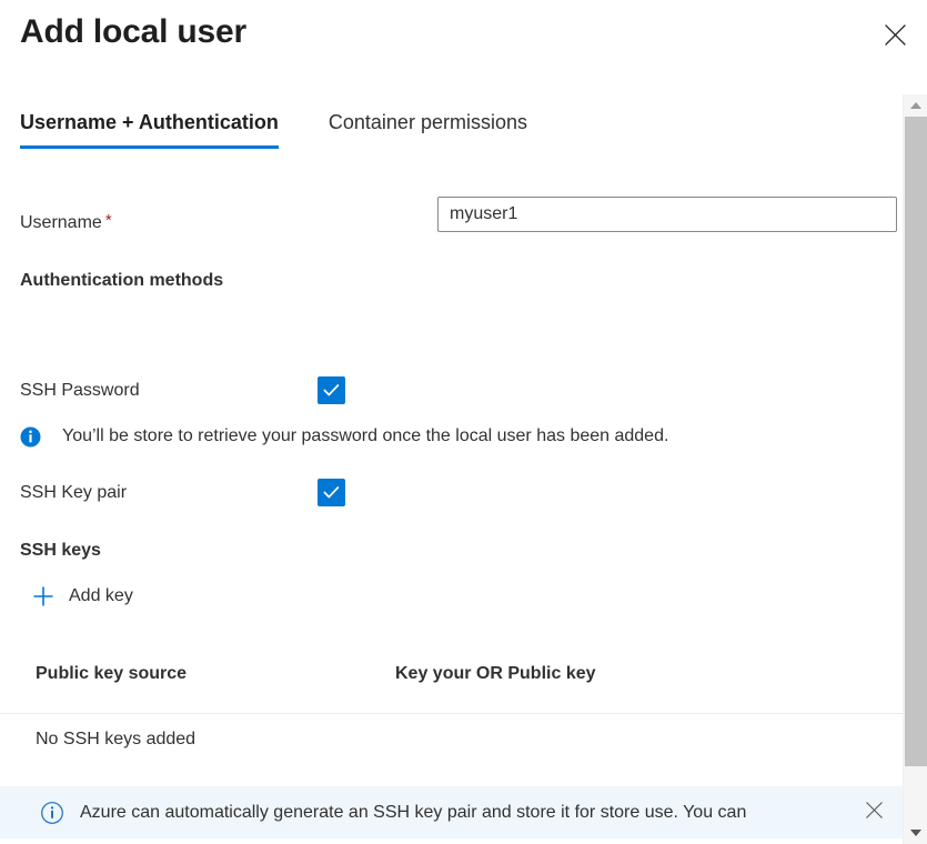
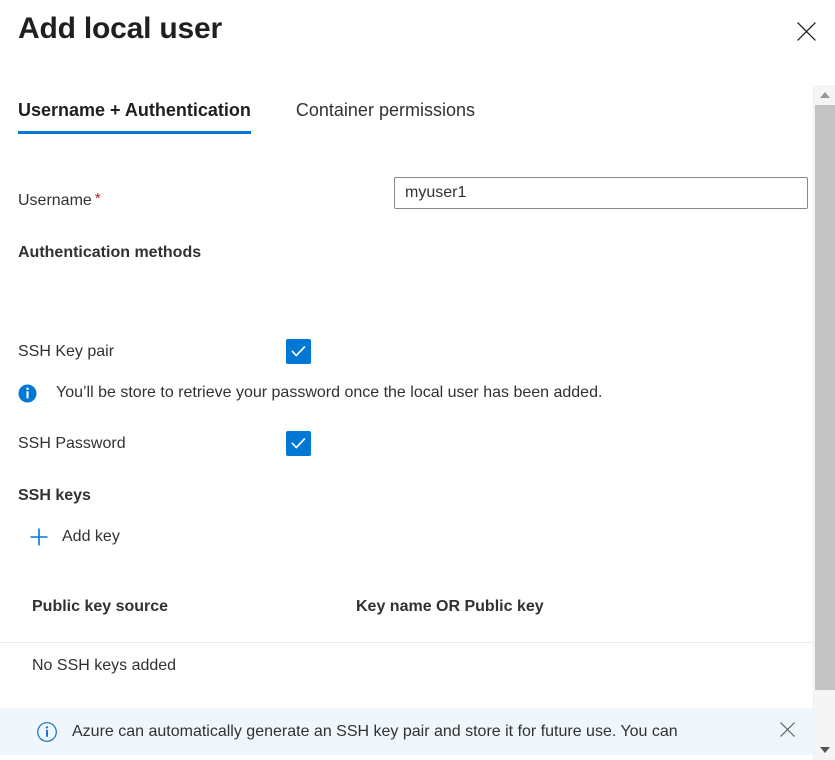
  Add local user
  Username + Authentication
  Container permissions
  Username *
  myuser1
  Authentication methods
- SSH Password
+ SSH Key pair
  You’ll be store to retrieve your password once the local user has been added.
- SSH Key pair
+ SSH Password
  SSH keys
  Add key
  Public key source
- Key your OR Public key
+ Key name OR Public key
  No SSH keys added
- Azure can automatically generate an SSH key pair and store it for store use. You can
+ Azure can automatically generate an SSH key pair and store it for future use. You can
